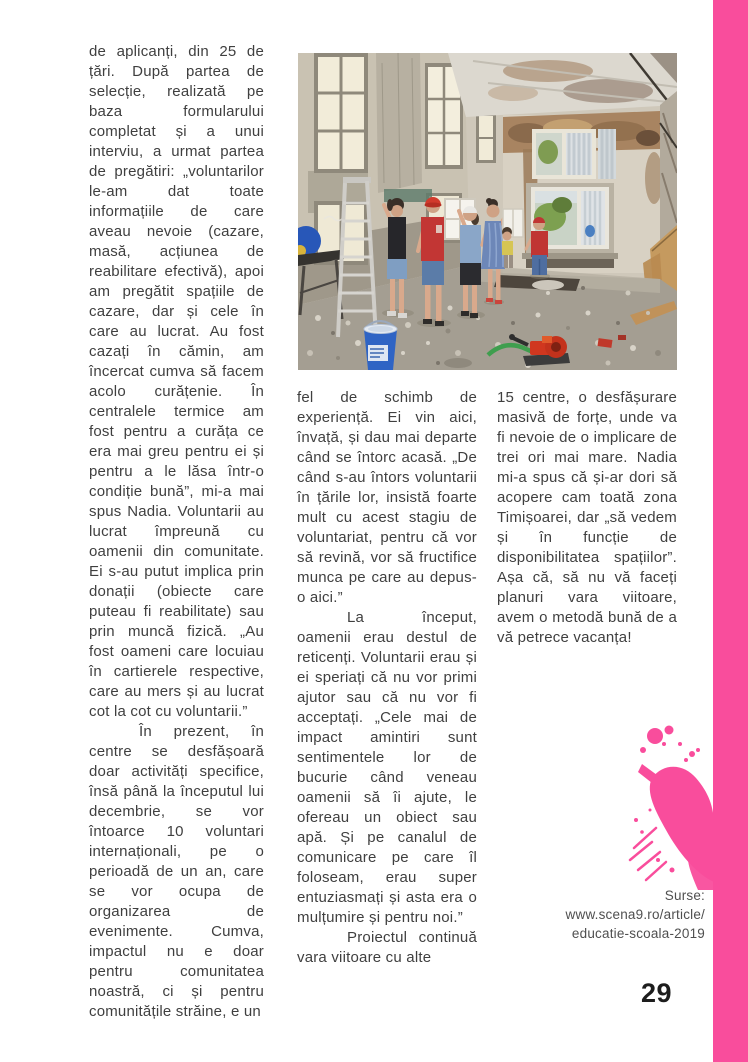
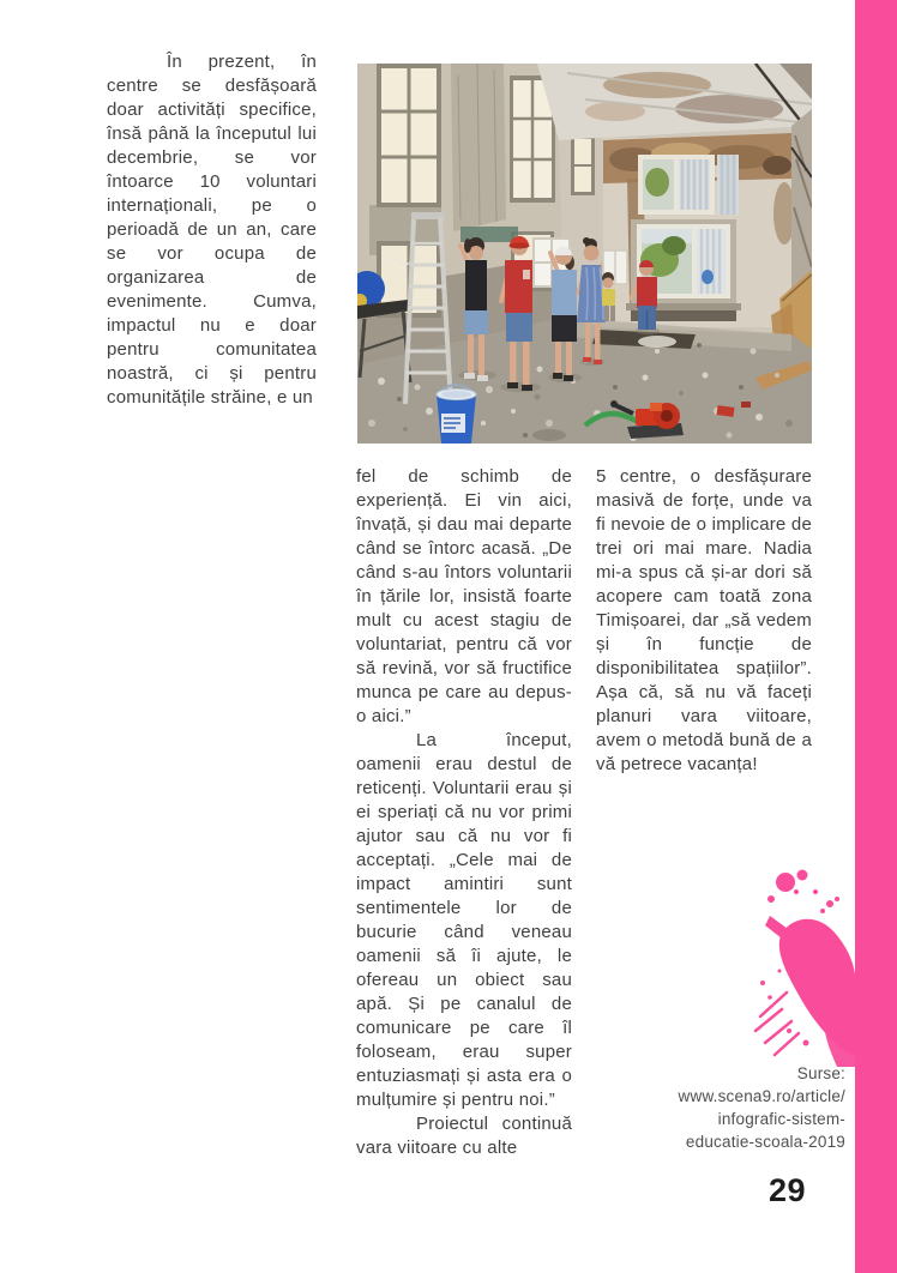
- de aplicanți, din 25 de țări. După partea de selecție, realizată pe baza formularului completat și a unui interviu, a urmat partea de pregătiri: „voluntarilor le-am dat toate informațiile de care aveau nevoie (cazare, masă, acțiunea de reabilitare efectivă), apoi am pregătit spațiile de cazare, dar și cele în care au lucrat. Au fost cazați în cămin, am încercat cumva să facem acolo curățenie. În centralele termice am fost pentru a curăța ce era mai greu pentru ei și pentru a le lăsa într-o condiție bună”, mi-a mai spus Nadia. Voluntarii au lucrat împreună cu oamenii din comunitate. Ei s-au putut implica prin donații (obiecte care puteau fi reabilitate) sau prin muncă fizică. „Au fost oameni care locuiau în cartierele respective, care au mers și au lucrat cot la cot cu voluntarii.”
  În prezent, în centre se desfășoară doar activități specifice, însă până la începutul lui decembrie, se vor întoarce 10 voluntari internaționali, pe o perioadă de un an, care se vor ocupa de organizarea de evenimente. Cumva, impactul nu e doar pentru comunitatea noastră, ci și pentru comunitățile străine, e un
  fel de schimb de experiență. Ei vin aici, învață, și dau mai departe când se întorc acasă. „De când s-au întors voluntarii în țările lor, insistă foarte mult cu acest stagiu de voluntariat, pentru că vor să revină, vor să fructifice munca pe care au depus-o aici.”
  La început, oamenii erau destul de reticenți. Voluntarii erau și ei speriați că nu vor primi ajutor sau că nu vor fi acceptați. „Cele mai de impact amintiri sunt sentimentele lor de bucurie când veneau oamenii să îi ajute, le ofereau un obiect sau apă. Și pe canalul de comunicare pe care îl foloseam, erau super entuziasmați și asta era o mulțumire și pentru noi.”
  Proiectul continuă vara viitoare cu alte
- 15 centre, o desfășurare masivă de forțe, unde va fi nevoie de o implicare de trei ori mai mare. Nadia mi-a spus că și-ar dori să acopere cam toată zona Timișoarei, dar „să vedem și în funcție de disponibilitatea spațiilor”. Așa că, să nu vă faceți planuri vara viitoare, avem o metodă bună de a vă petrece vacanța!
+ 5 centre, o desfășurare masivă de forțe, unde va fi nevoie de o implicare de trei ori mai mare. Nadia mi-a spus că și-ar dori să acopere cam toată zona Timișoarei, dar „să vedem și în funcție de disponibilitatea spațiilor”. Așa că, să nu vă faceți planuri vara viitoare, avem o metodă bună de a vă petrece vacanța!
  Surse:
  www.scena9.ro/article/
+ infografic-sistem-
  educatie-scoala-2019
  29
